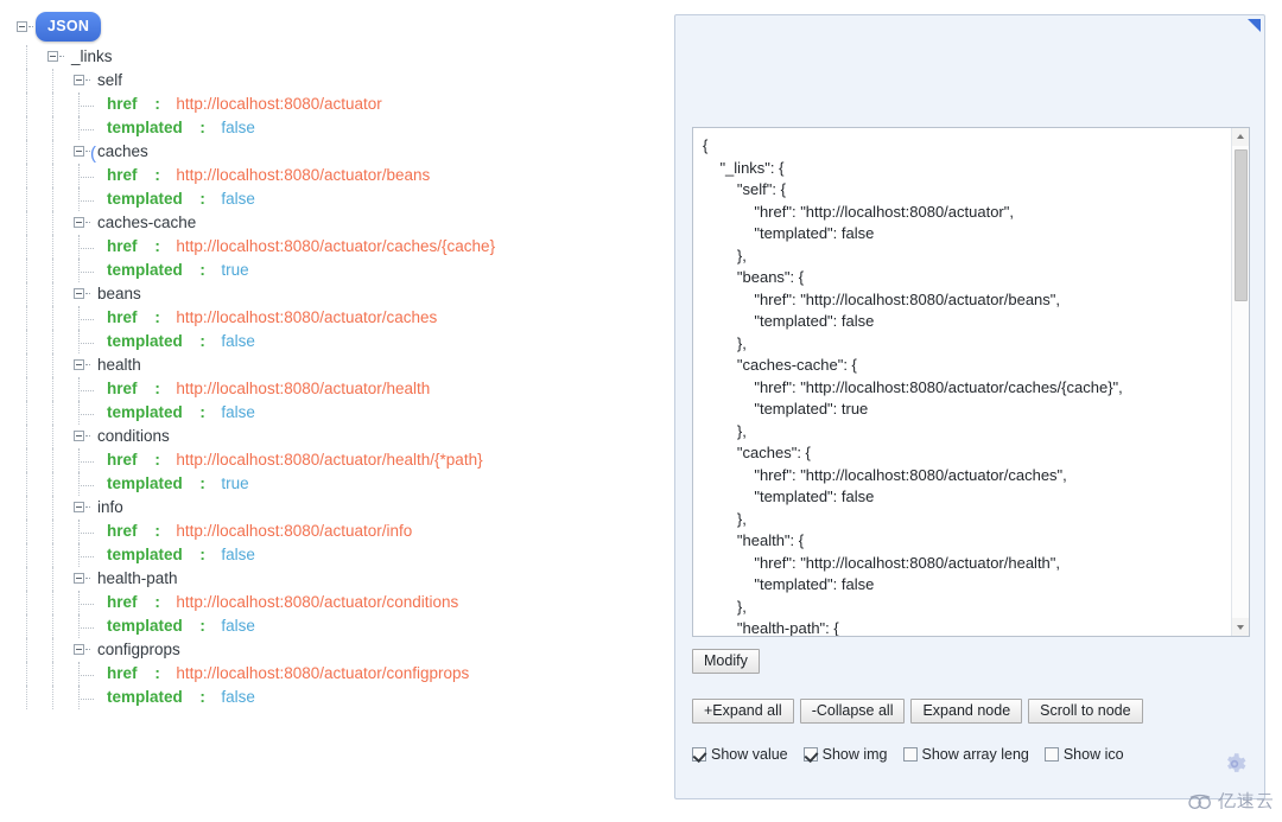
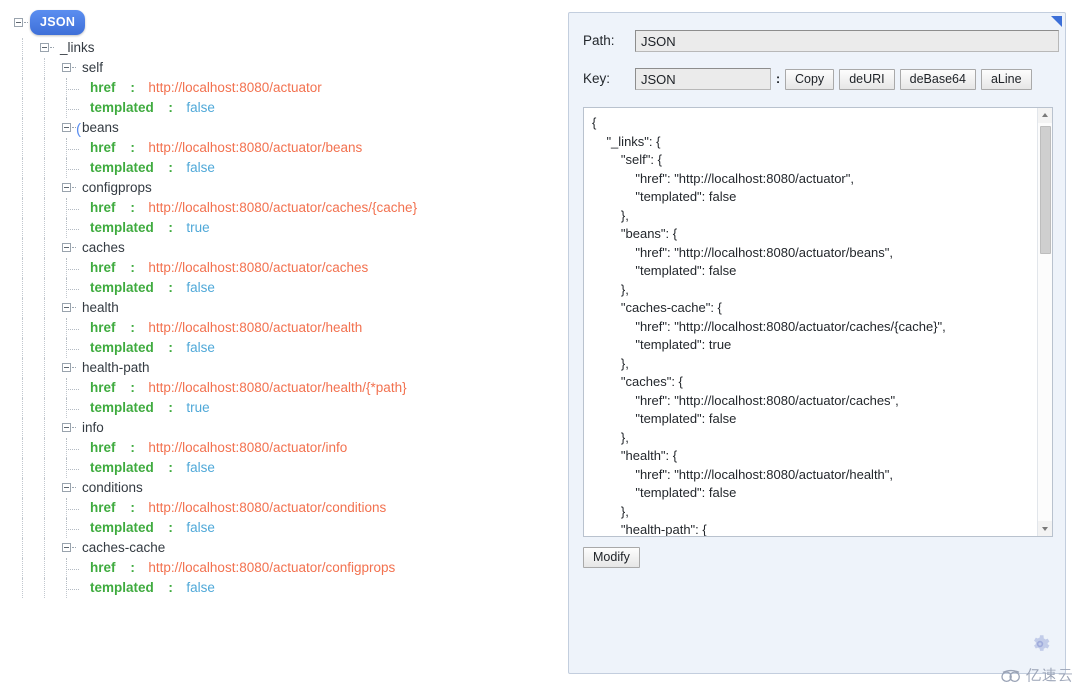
  JSON
  _links
  self
  href
  :
  http://localhost:8080/actuator
  templated
  :
  false
  (
- caches
+ beans
  href
  :
  http://localhost:8080/actuator/beans
  templated
  :
  false
- caches-cache
+ configprops
  href
  :
  http://localhost:8080/actuator/caches/{cache}
  templated
  :
  true
- beans
+ caches
  href
  :
  http://localhost:8080/actuator/caches
  templated
  :
  false
  health
  href
  :
  http://localhost:8080/actuator/health
  templated
  :
  false
- conditions
+ health-path
  href
  :
  http://localhost:8080/actuator/health/{*path}
  templated
  :
  true
  info
  href
  :
  http://localhost:8080/actuator/info
  templated
  :
  false
- health-path
+ conditions
  href
  :
  http://localhost:8080/actuator/conditions
  templated
  :
  false
- configprops
+ caches-cache
  href
  :
  http://localhost:8080/actuator/configprops
  templated
  :
  false
+ Path: JSON
+ Key: JSON : Copy deURI deBase64 aLine
  {
  "_links": {
  "self": {
  "href": "http://localhost:8080/actuator",
  "templated": false
  },
  "beans": {
  "href": "http://localhost:8080/actuator/beans",
  "templated": false
  },
  "caches-cache": {
  "href": "http://localhost:8080/actuator/caches/{cache}",
  "templated": true
  },
  "caches": {
  "href": "http://localhost:8080/actuator/caches",
  "templated": false
  },
  "health": {
  "href": "http://localhost:8080/actuator/health",
  "templated": false
  },
  "health-path": {
  Modify
- +Expand all -Collapse all Expand node Scroll to node
- Show value Show img Show array leng Show ico
  亿速云
